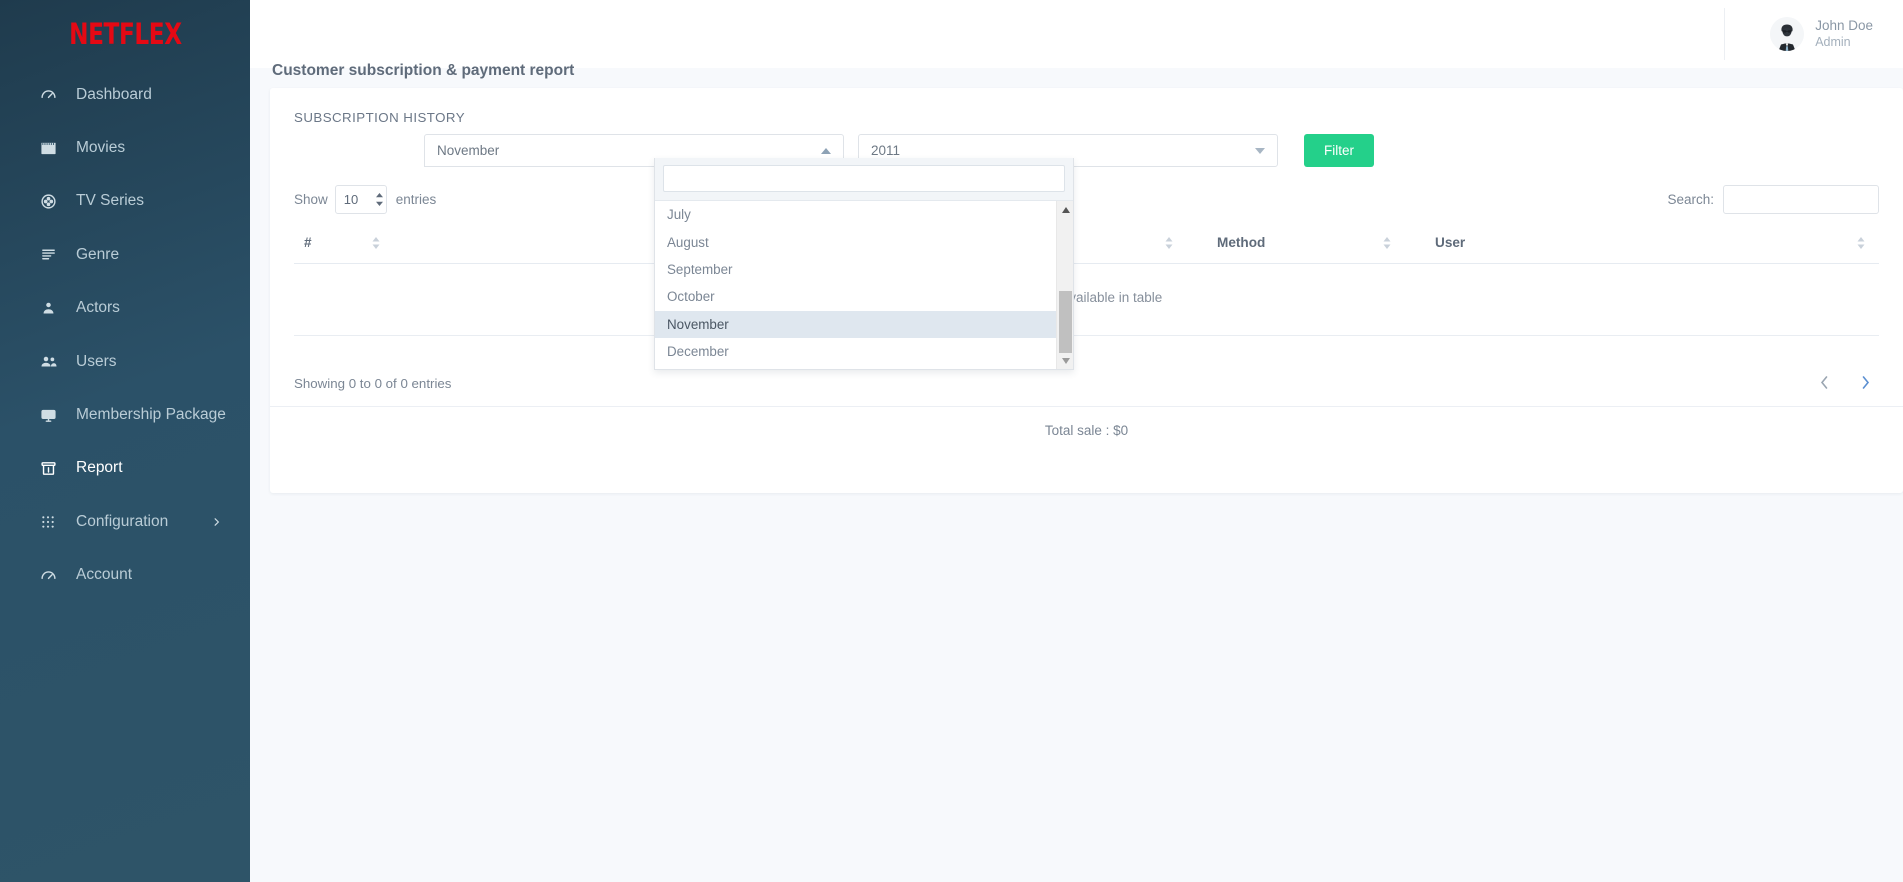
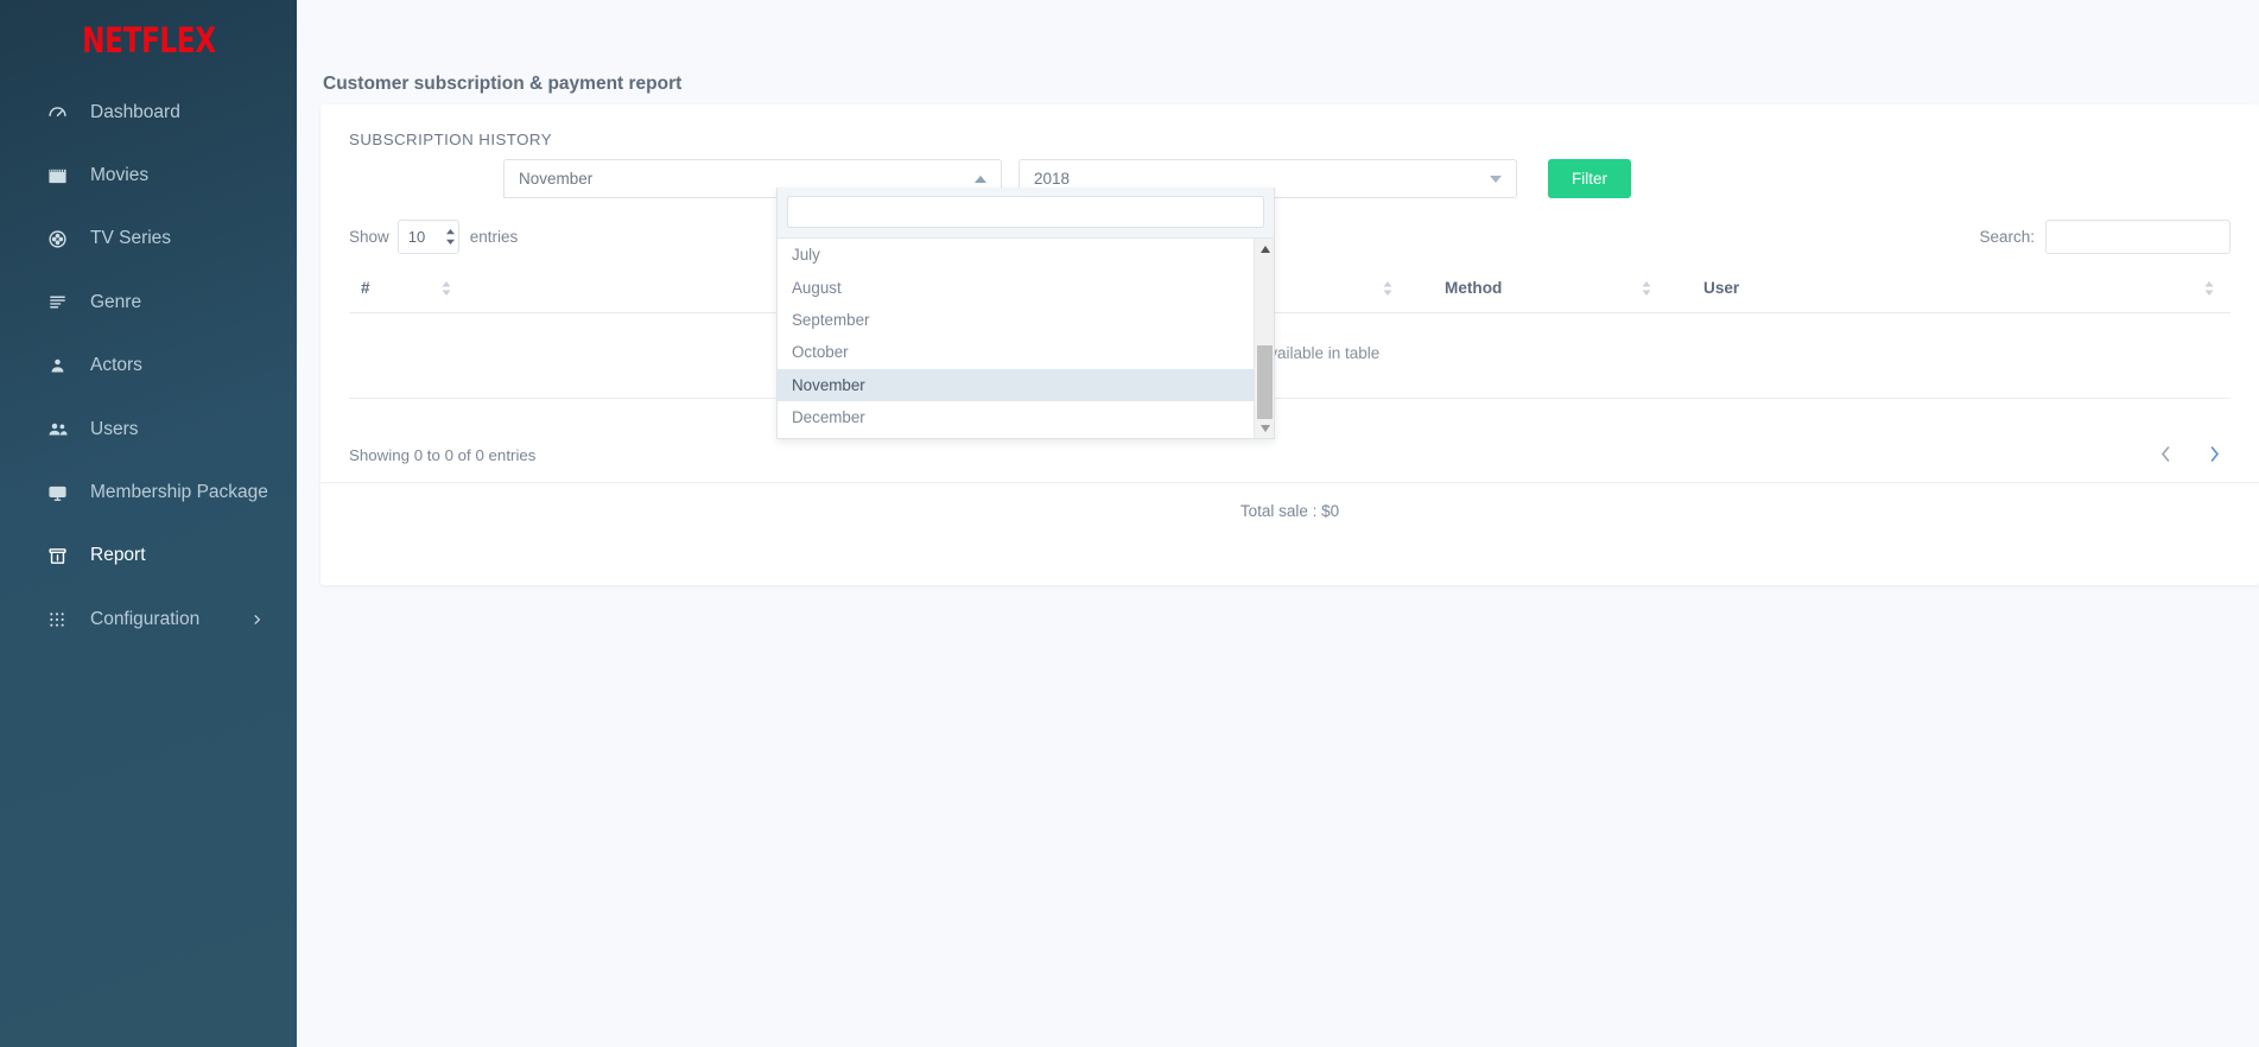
  NETFLEX
  Dashboard
  Movies
  TV Series
  Genre
  Actors
  Users
  Membership Package
  Report
  Configuration
- Account
- John Doe
- Admin
  Customer subscription & payment report
  SUBSCRIPTION HISTORY
  November
- 2011
+ 2018
  Filter
  Show
  10
  entries
  Search:
  Showing 0 to 0 of 0 entries
  Total sale : $0
  July
  August
  September
  October
  November
  December
